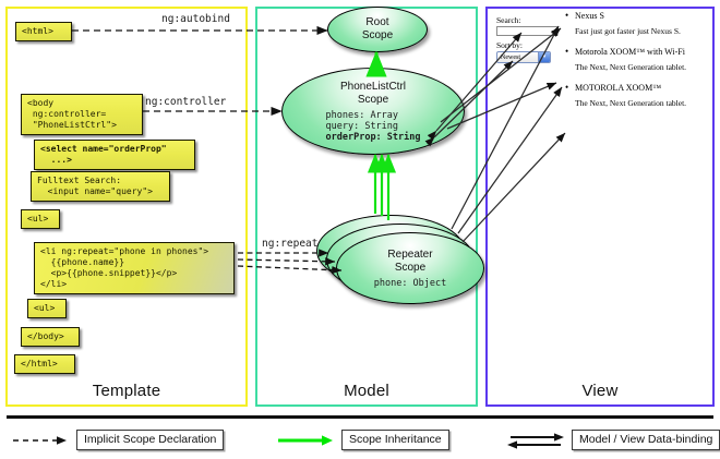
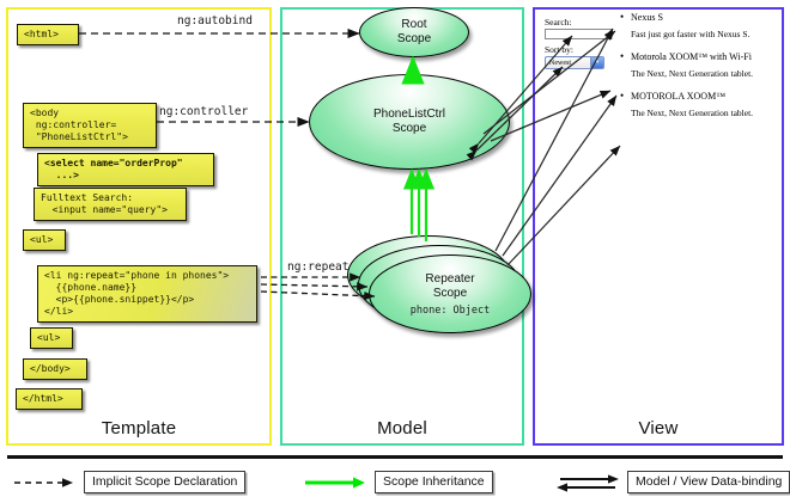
  Template
  Model
  View
  <html>
  <body
  ng:controller=
  "PhoneListCtrl">
  <select name="orderProp"
  ...>
  Fulltext Search:
  <input name="query">
  <ul>
  <li ng:repeat="phone in phones">
  {{phone.name}}
  <p>{{phone.snippet}}</p>
  </li>
  <ul>
  </body>
  </html>
  ng:autobind
  ng:controller
  ng:repeat
  Root
  Scope
  PhoneListCtrl
  Scope
- phones: Array
- query: String
- orderProp: String
  Repeater
  Scope
  phone: Object
  Search:
  Sort by:
  Nexus S
- Fast just got faster just Nexus S.
+ Fast just got faster with Nexus S.
  Motorola XOOM™ with Wi-Fi
  The Next, Next Generation tablet.
  MOTOROLA XOOM™
  The Next, Next Generation tablet.
  Implicit Scope Declaration
  Scope Inheritance
  Model / View Data-binding
